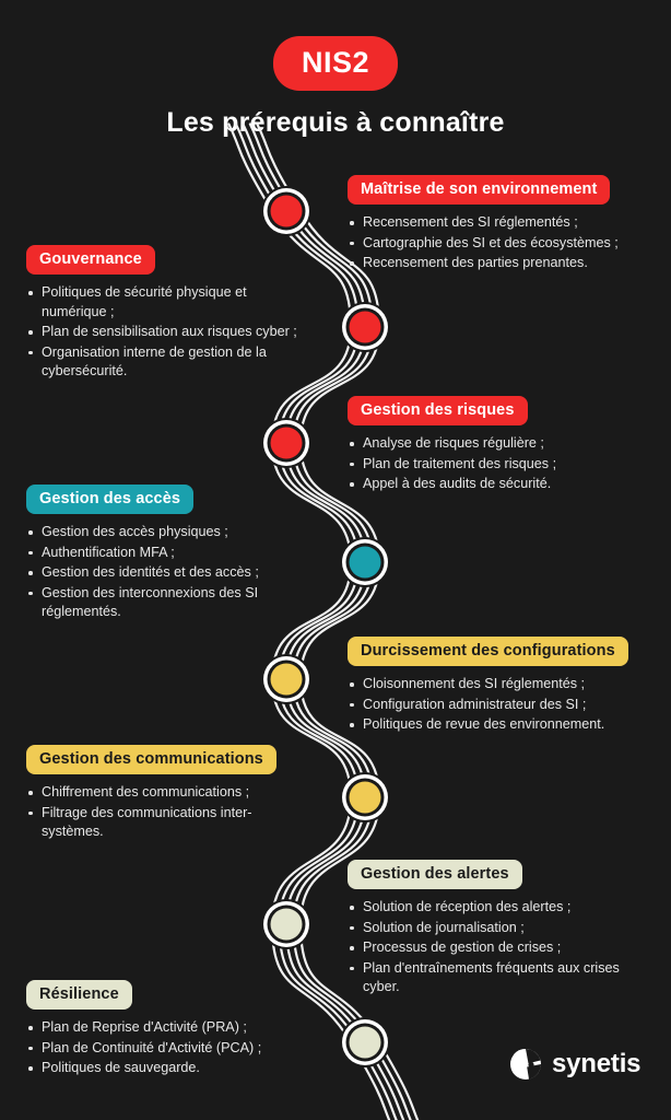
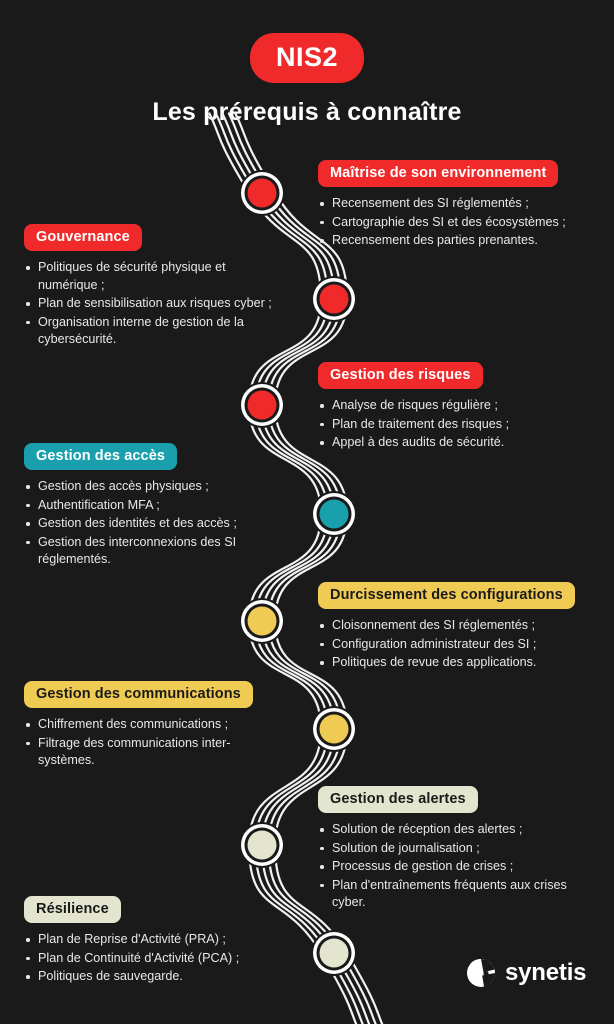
  NIS2
  Les prérequis à connaître
  Maîtrise de son environnement
  Recensement des SI réglementés ;
  Cartographie des SI et des écosystèmes ;
  Recensement des parties prenantes.
  Gouvernance
  Politiques de sécurité physique et numérique ;
  Plan de sensibilisation aux risques cyber ;
  Organisation interne de gestion de la cybersécurité.
  Gestion des risques
  Analyse de risques régulière ;
  Plan de traitement des risques ;
  Appel à des audits de sécurité.
  Gestion des accès
  Gestion des accès physiques ;
  Authentification MFA ;
  Gestion des identités et des accès ;
  Gestion des interconnexions des SI réglementés.
  Durcissement des configurations
  Cloisonnement des SI réglementés ;
  Configuration administrateur des SI ;
- Politiques de revue des environnement.
+ Politiques de revue des applications.
  Gestion des communications
  Chiffrement des communications ;
  Filtrage des communications inter-systèmes.
  Gestion des alertes
  Solution de réception des alertes ;
  Solution de journalisation ;
  Processus de gestion de crises ;
  Plan d'entraînements fréquents aux crises cyber.
  Résilience
  Plan de Reprise d'Activité (PRA) ;
  Plan de Continuité d'Activité (PCA) ;
  Politiques de sauvegarde.
  synetis
